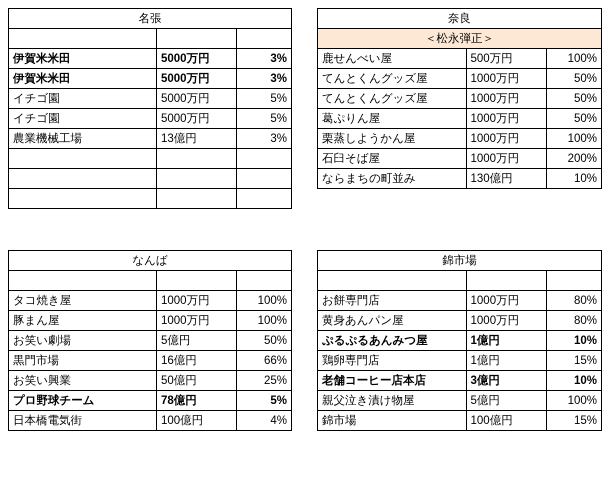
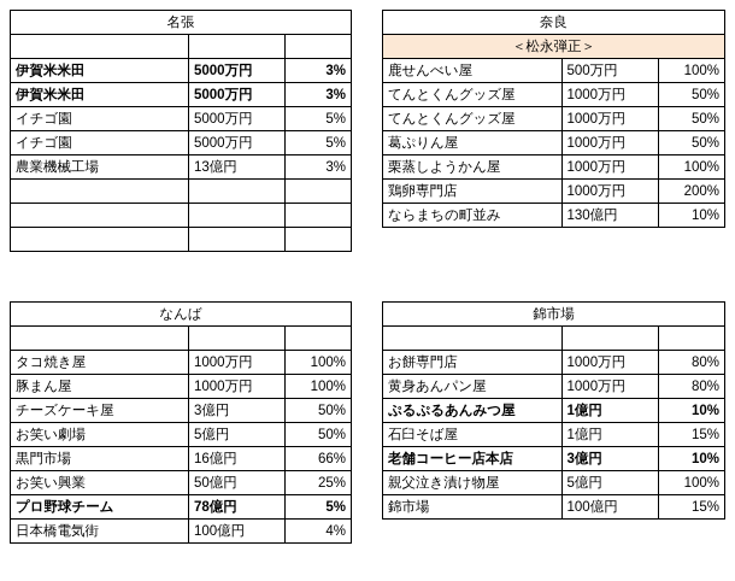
  名張
  伊賀米米田	5000万円	3%
  伊賀米米田	5000万円	3%
  イチゴ園	5000万円	5%
  イチゴ園	5000万円	5%
  農業機械工場	13億円	3%
  奈良
  ＜松永弾正＞
  鹿せんべい屋	500万円	100%
  てんとくんグッズ屋	1000万円	50%
  てんとくんグッズ屋	1000万円	50%
  葛ぷりん屋	1000万円	50%
  栗蒸しようかん屋	1000万円	100%
- 石臼そば屋	1000万円	200%
+ 鶏卵専門店	1000万円	200%
  ならまちの町並み	130億円	10%
  なんば
  タコ焼き屋	1000万円	100%
  豚まん屋	1000万円	100%
+ チーズケーキ屋	3億円	50%
  お笑い劇場	5億円	50%
  黒門市場	16億円	66%
  お笑い興業	50億円	25%
  プロ野球チーム	78億円	5%
  日本橋電気街	100億円	4%
  錦市場
  お餅専門店	1000万円	80%
  黄身あんパン屋	1000万円	80%
  ぷるぷるあんみつ屋	1億円	10%
- 鶏卵専門店	1億円	15%
+ 石臼そば屋	1億円	15%
  老舗コーヒー店本店	3億円	10%
  親父泣き漬け物屋	5億円	100%
  錦市場	100億円	15%
